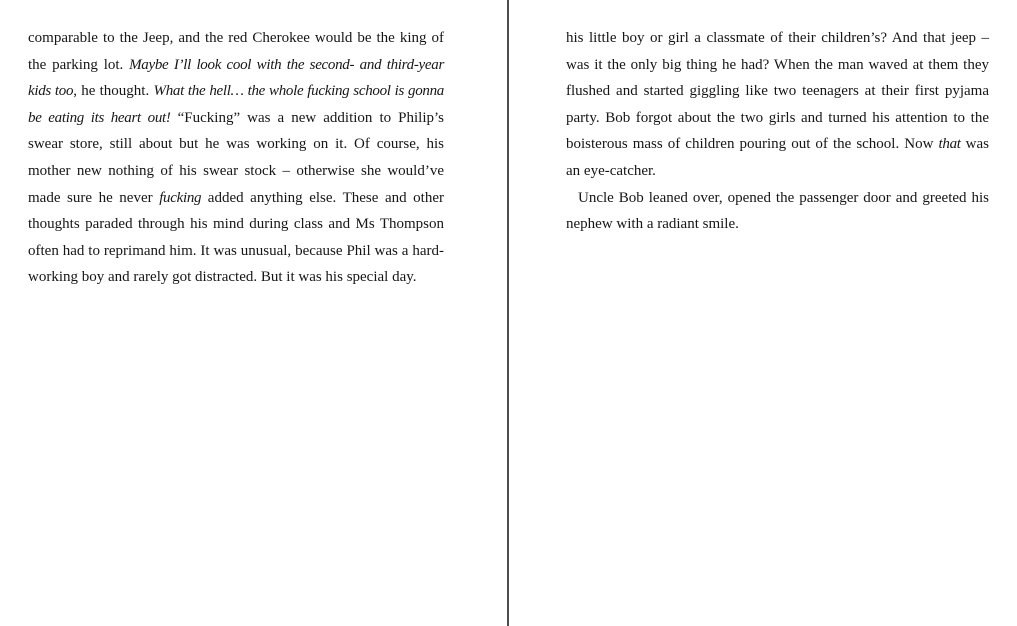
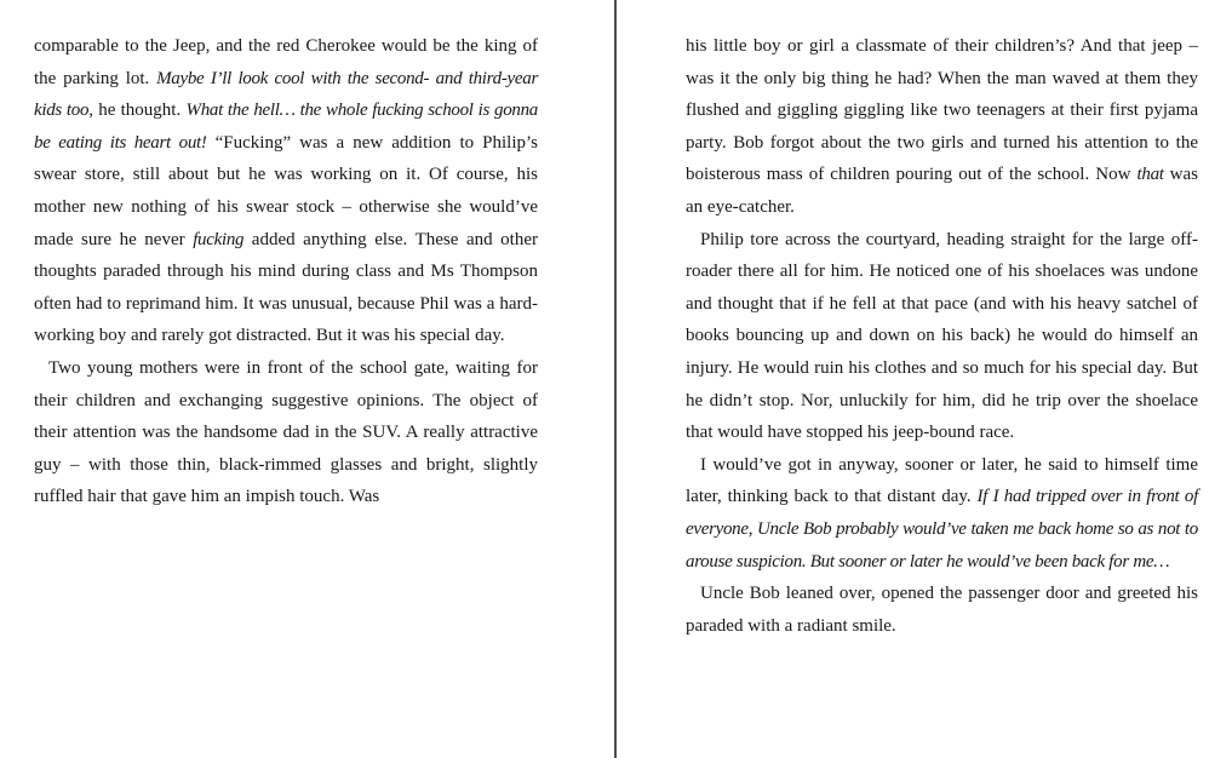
  comparable to the Jeep, and the red Cherokee would be the king of the parking lot. Maybe I’ll look cool with the second- and third-year kids too, he thought. What the hell… the whole fucking school is gonna be eating its heart out! “Fucking” was a new addition to Philip’s swear store, still about but he was working on it. Of course, his mother new nothing of his swear stock – otherwise she would’ve made sure he never fucking added anything else. These and other thoughts paraded through his mind during class and Ms Thompson often had to reprimand him. It was unusual, because Phil was a hard-working boy and rarely got distracted. But it was his special day.
+ Two young mothers were in front of the school gate, waiting for their children and exchanging suggestive opinions. The object of their attention was the handsome dad in the SUV. A really attractive guy – with those thin, black-rimmed glasses and bright, slightly ruffled hair that gave him an impish touch. Was
- his little boy or girl a classmate of their children’s? And that jeep – was it the only big thing he had? When the man waved at them they flushed and started giggling like two teenagers at their first pyjama party. Bob forgot about the two girls and turned his attention to the boisterous mass of children pouring out of the school. Now that was an eye-catcher.
+ his little boy or girl a classmate of their children’s? And that jeep – was it the only big thing he had? When the man waved at them they flushed and giggling giggling like two teenagers at their first pyjama party. Bob forgot about the two girls and turned his attention to the boisterous mass of children pouring out of the school. Now that was an eye-catcher.
+ Philip tore across the courtyard, heading straight for the large off-roader there all for him. He noticed one of his shoelaces was undone and thought that if he fell at that pace (and with his heavy satchel of books bouncing up and down on his back) he would do himself an injury. He would ruin his clothes and so much for his special day. But he didn’t stop. Nor, unluckily for him, did he trip over the shoelace that would have stopped his jeep-bound race.
+ I would’ve got in anyway, sooner or later, he said to himself time later, thinking back to that distant day. If I had tripped over in front of everyone, Uncle Bob probably would’ve taken me back home so as not to arouse suspicion. But sooner or later he would’ve been back for me…
- Uncle Bob leaned over, opened the passenger door and greeted his nephew with a radiant smile.
+ Uncle Bob leaned over, opened the passenger door and greeted his paraded with a radiant smile.
